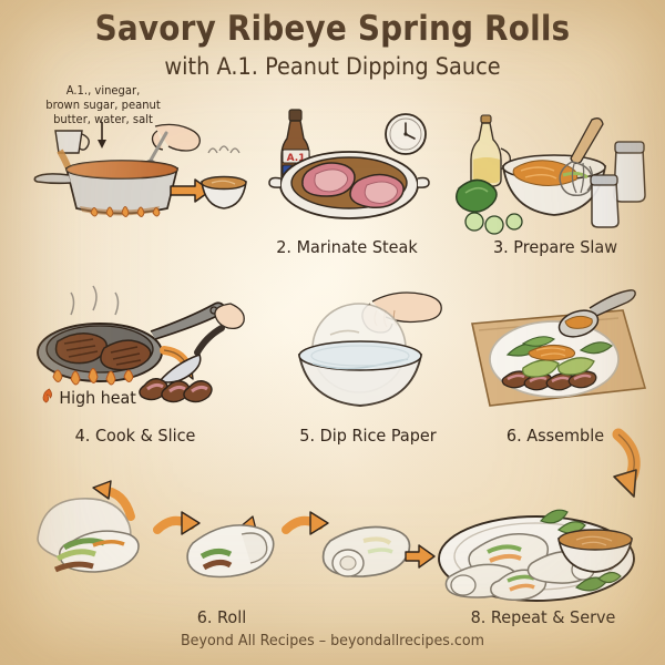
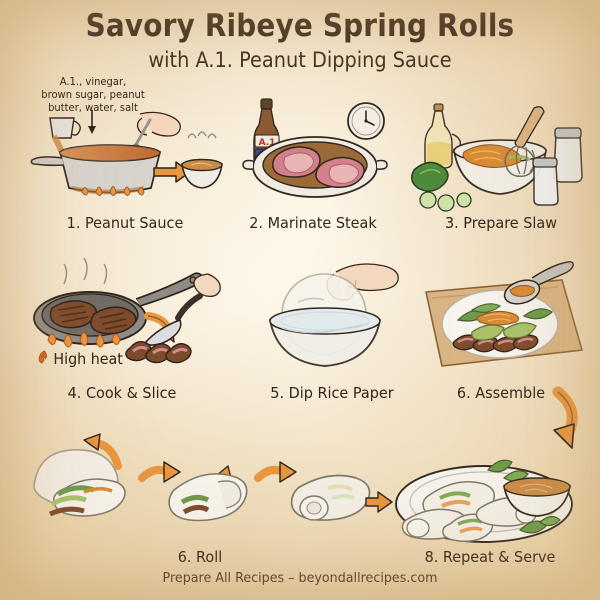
  Savory Ribeye Spring Rolls
  with A.1. Peanut Dipping Sauce
  A.1., vinegar,
  brown sugar, peanut
  butter, water, salt
+ 1. Peanut Sauce
  A.1
  2. Marinate Steak
  3. Prepare Slaw
  High heat
  4. Cook & Slice
  5. Dip Rice Paper
  6. Assemble
  6. Roll
  8. Repeat & Serve
- Beyond All Recipes – beyondallrecipes.com
+ Prepare All Recipes – beyondallrecipes.com
